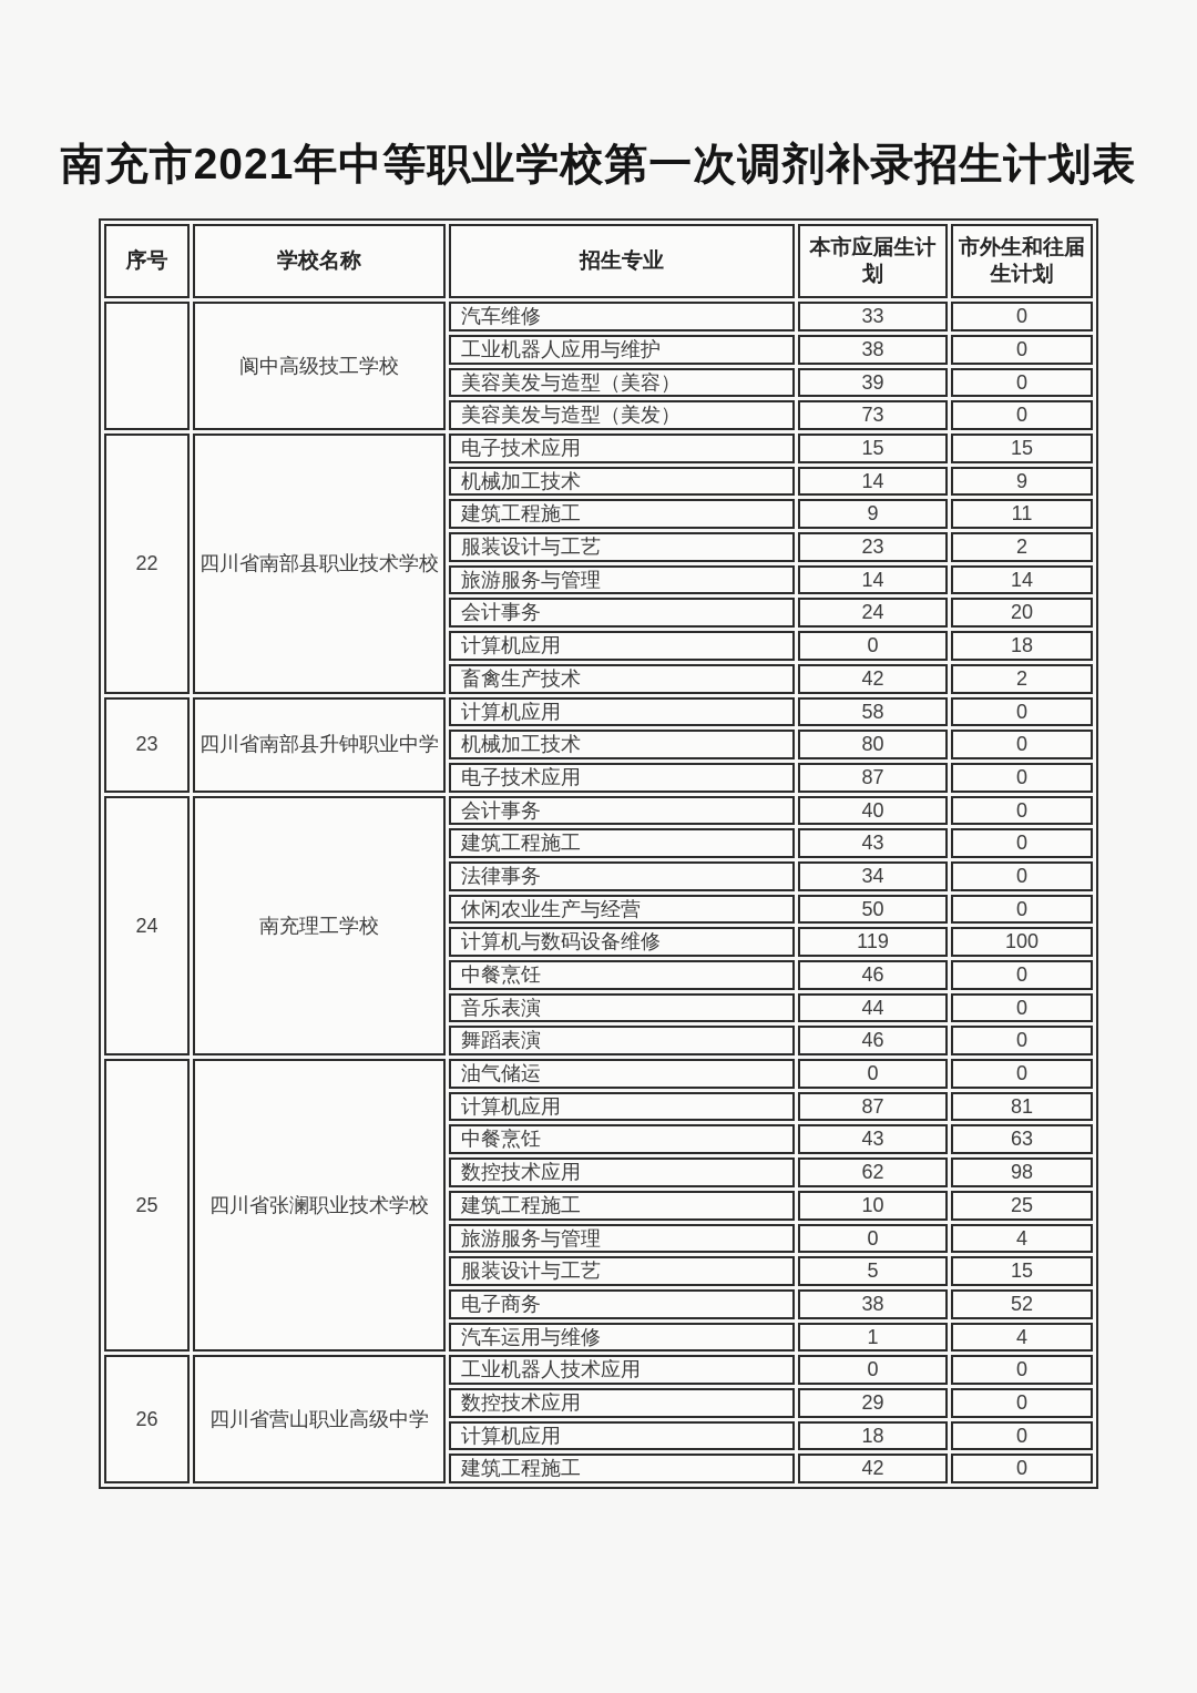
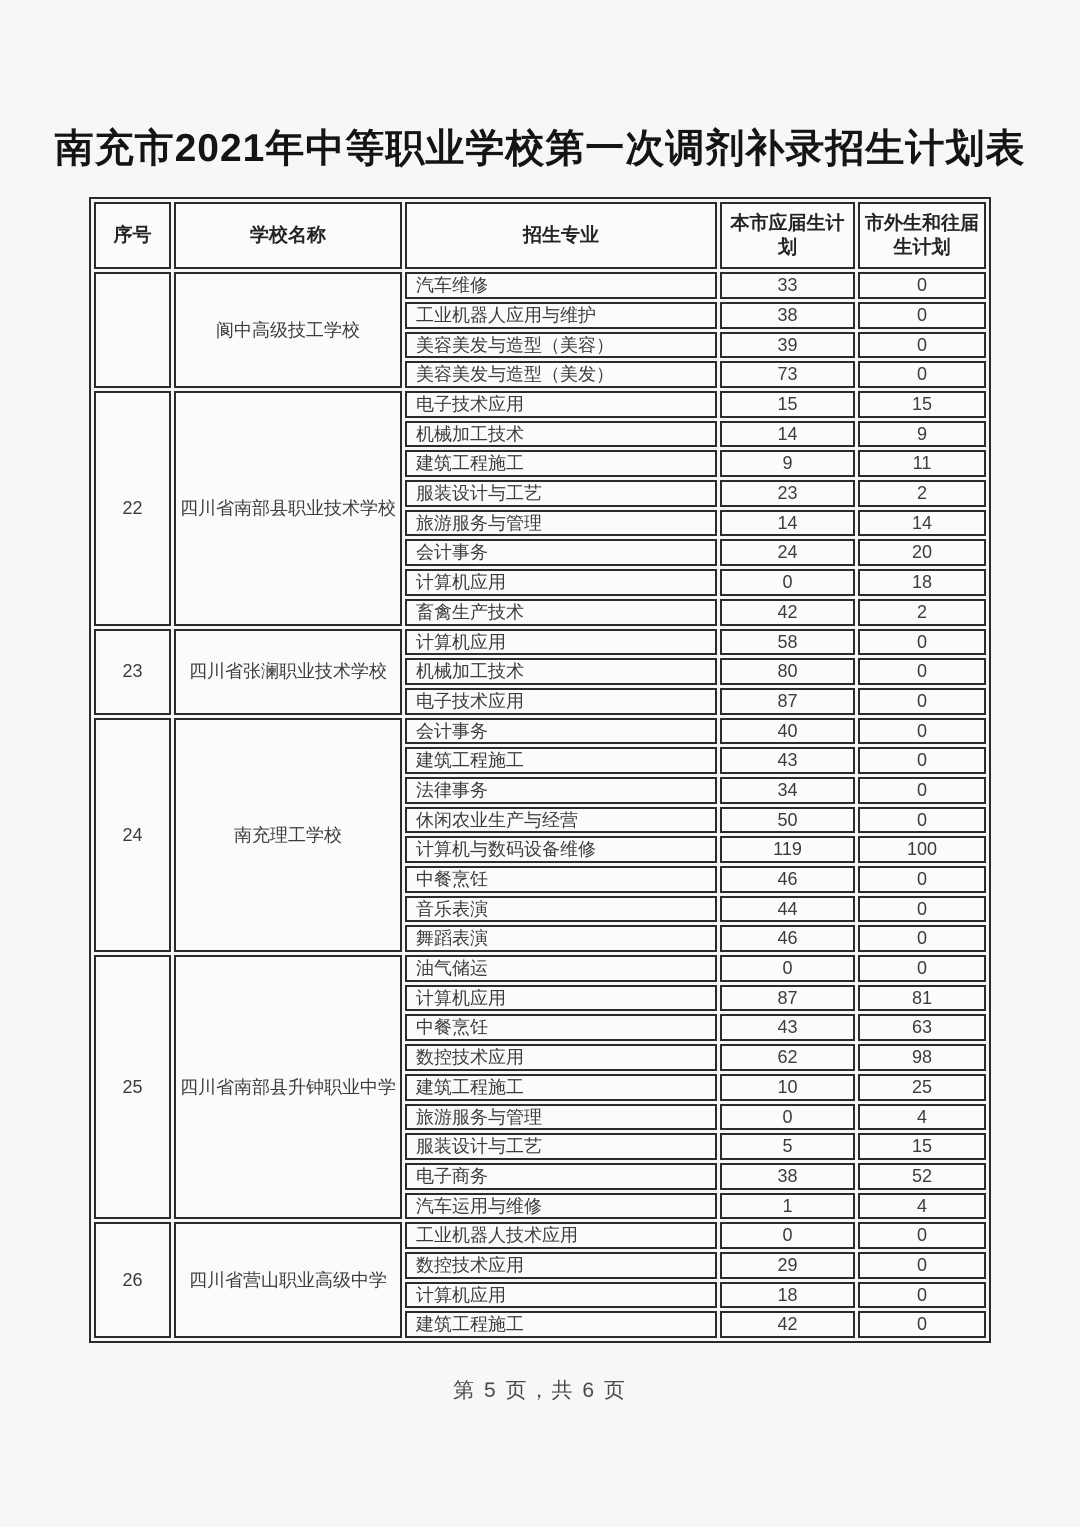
  南充市2021年中等职业学校第一次调剂补录招生计划表
  序号	学校名称	招生专业	本市应届生计划	市外生和往届生计划
  	阆中高级技工学校	汽车维修	33	0
  工业机器人应用与维护	38	0
  美容美发与造型（美容）	39	0
  美容美发与造型（美发）	73	0
  22	四川省南部县职业技术学校	电子技术应用	15	15
  机械加工技术	14	9
  建筑工程施工	9	11
  服装设计与工艺	23	2
  旅游服务与管理	14	14
  会计事务	24	20
  计算机应用	0	18
  畜禽生产技术	42	2
- 23	四川省南部县升钟职业中学	计算机应用	58	0
+ 23	四川省张澜职业技术学校	计算机应用	58	0
  机械加工技术	80	0
  电子技术应用	87	0
  24	南充理工学校	会计事务	40	0
  建筑工程施工	43	0
  法律事务	34	0
  休闲农业生产与经营	50	0
  计算机与数码设备维修	119	100
  中餐烹饪	46	0
  音乐表演	44	0
  舞蹈表演	46	0
- 25	四川省张澜职业技术学校	油气储运	0	0
+ 25	四川省南部县升钟职业中学	油气储运	0	0
  计算机应用	87	81
  中餐烹饪	43	63
  数控技术应用	62	98
  建筑工程施工	10	25
  旅游服务与管理	0	4
  服装设计与工艺	5	15
  电子商务	38	52
  汽车运用与维修	1	4
  26	四川省营山职业高级中学	工业机器人技术应用	0	0
  数控技术应用	29	0
  计算机应用	18	0
  建筑工程施工	42	0
+ 第 5 页，共 6 页
